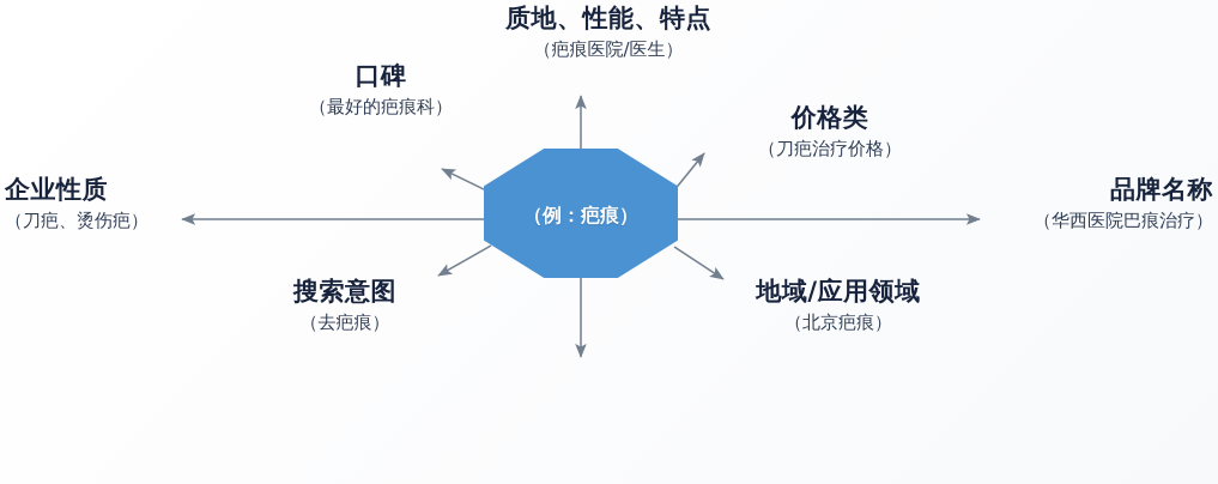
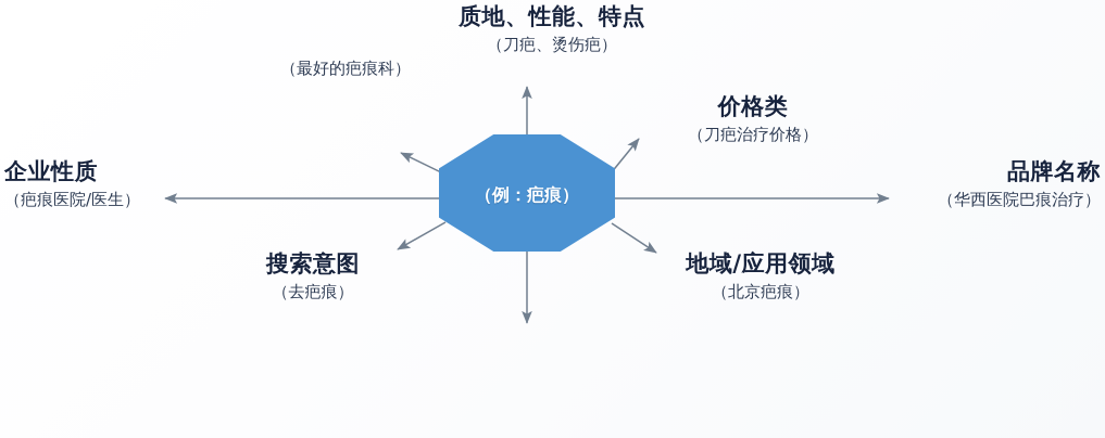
  （例：疤痕）
  质地、性能、特点
- （疤痕医院/医生）
+ （刀疤、烫伤疤）
- 口碑
  （最好的疤痕科）
  价格类
  （刀疤治疗价格）
  企业性质
- （刀疤、烫伤疤）
+ （疤痕医院/医生）
  品牌名称
  （华西医院巴痕治疗）
  搜索意图
  （去疤痕）
  地域/应用领域
  （北京疤痕）
